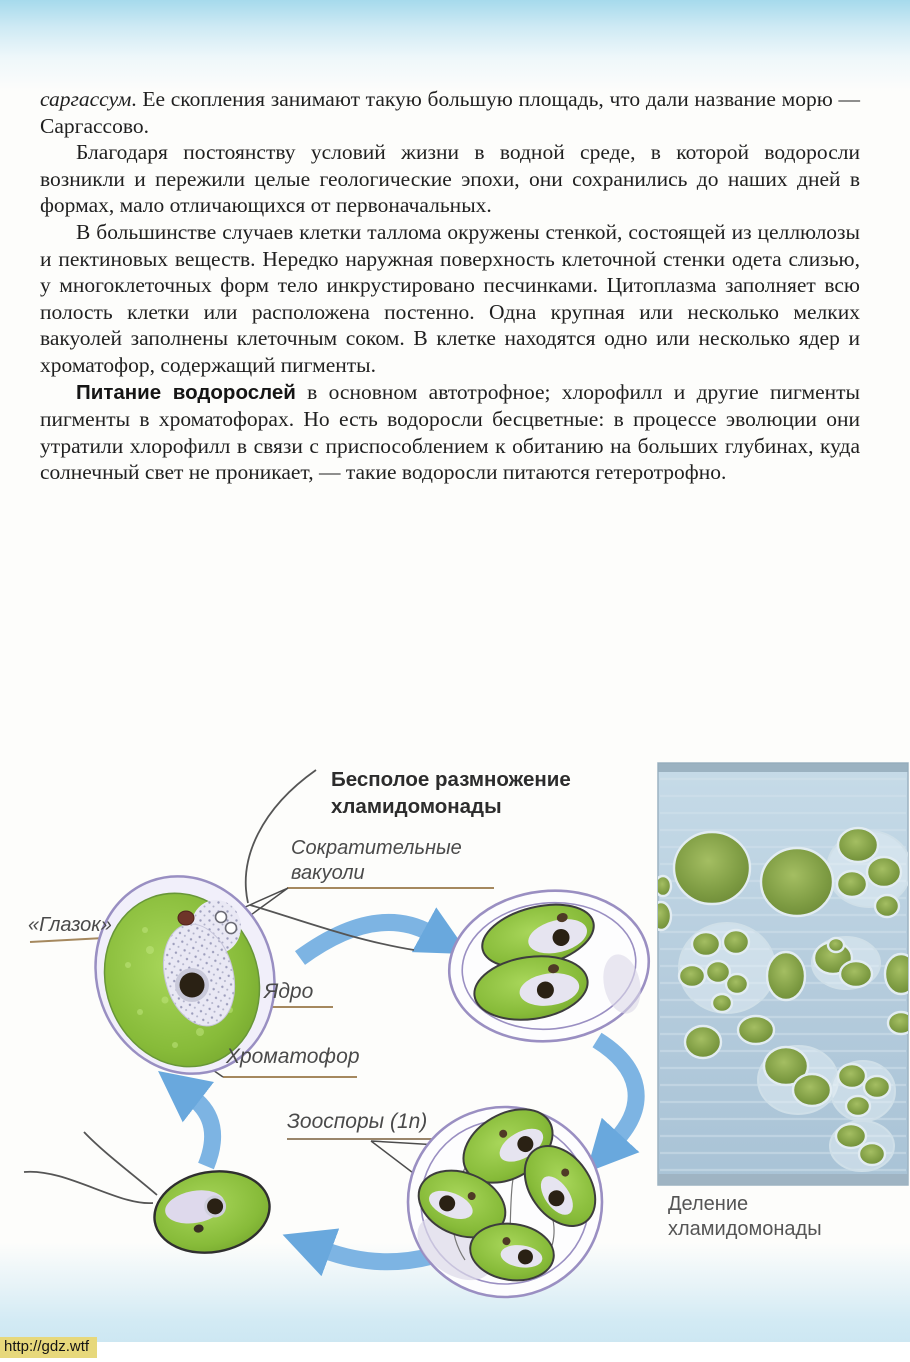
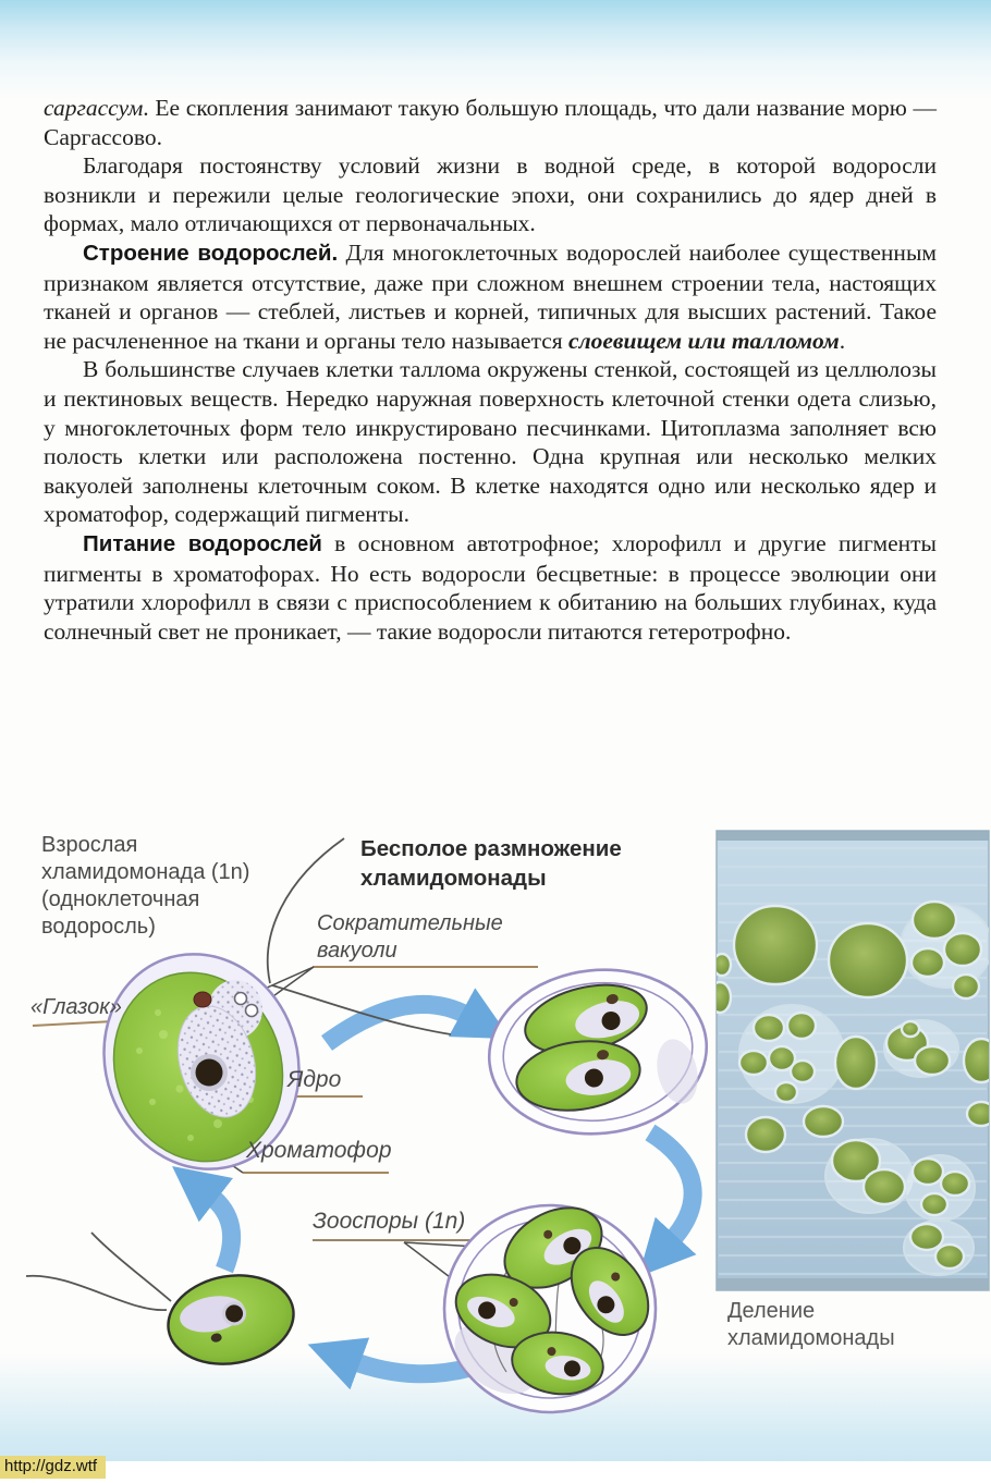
  саргассум. Ее скопления занимают такую большую площадь, что дали название морю — Саргассово.
- Благодаря постоянству условий жизни в водной среде, в которой водоросли возникли и пережили целые геологические эпохи, они сохранились до наших дней в формах, мало отличающихся от первоначальных.
+ Благодаря постоянству условий жизни в водной среде, в которой водоросли возникли и пережили целые геологические эпохи, они сохранились до ядер дней в формах, мало отличающихся от первоначальных.
+ Строение водорослей. Для многоклеточных водорослей наиболее существенным признаком является отсутствие, даже при сложном внешнем строении тела, настоящих тканей и органов — стеблей, листьев и корней, типичных для высших растений. Такое не расчлененное на ткани и органы тело называется слоевищем или талломом.
  В большинстве случаев клетки таллома окружены стенкой, состоящей из целлюлозы и пектиновых веществ. Нередко наружная поверхность клеточной стенки одета слизью, у многоклеточных форм тело инкрустировано песчинками. Цитоплазма заполняет всю полость клетки или расположена постенно. Одна крупная или несколько мелких вакуолей заполнены клеточным соком. В клетке находятся одно или несколько ядер и хроматофор, содержащий пигменты.
  Питание водорослей в основном автотрофное; хлорофилл и другие пигменты пигменты в хроматофорах. Но есть водоросли бесцветные: в процессе эволюции они утратили хлорофилл в связи с приспособлением к обитанию на больших глубинах, куда солнечный свет не проникает, — такие водоросли питаются гетеротрофно.
+ Взрослая
+ хламидомонада (1n)
+ (одноклеточная
+ водоросль)
  Бесполое размножение
  хламидомонады
  Сократительные
  вакуоли
  «Глазок»
  Ядро
  Хроматофор
  Зооспоры (1n)
  Деление
  хламидомонады
  http://gdz.wtf
